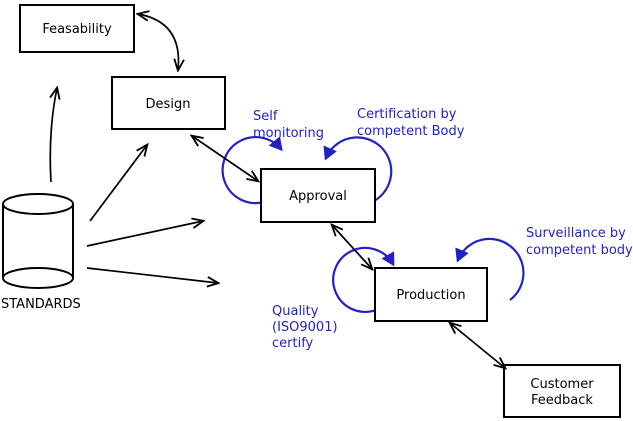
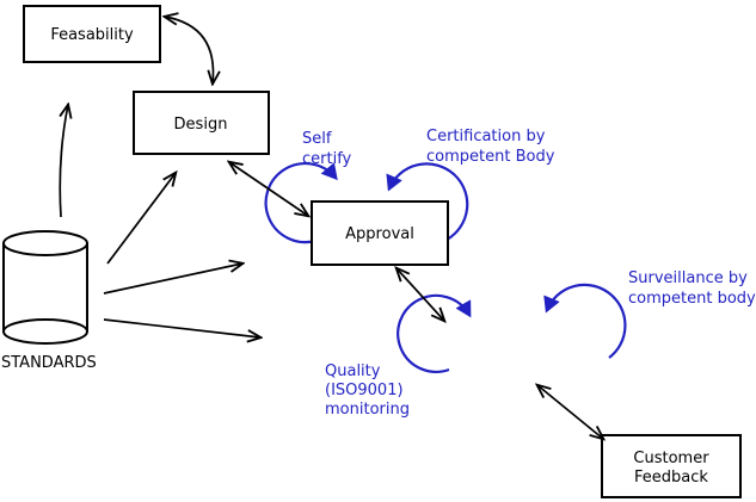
  Feasability
  Design
  Approval
- Production
  Customer Feedback
  STANDARDS
- Self monitoring
+ Self certify
  Certification by competent Body
  Surveillance by competent body
- Quality (ISO9001) certify
+ Quality (ISO9001) monitoring
